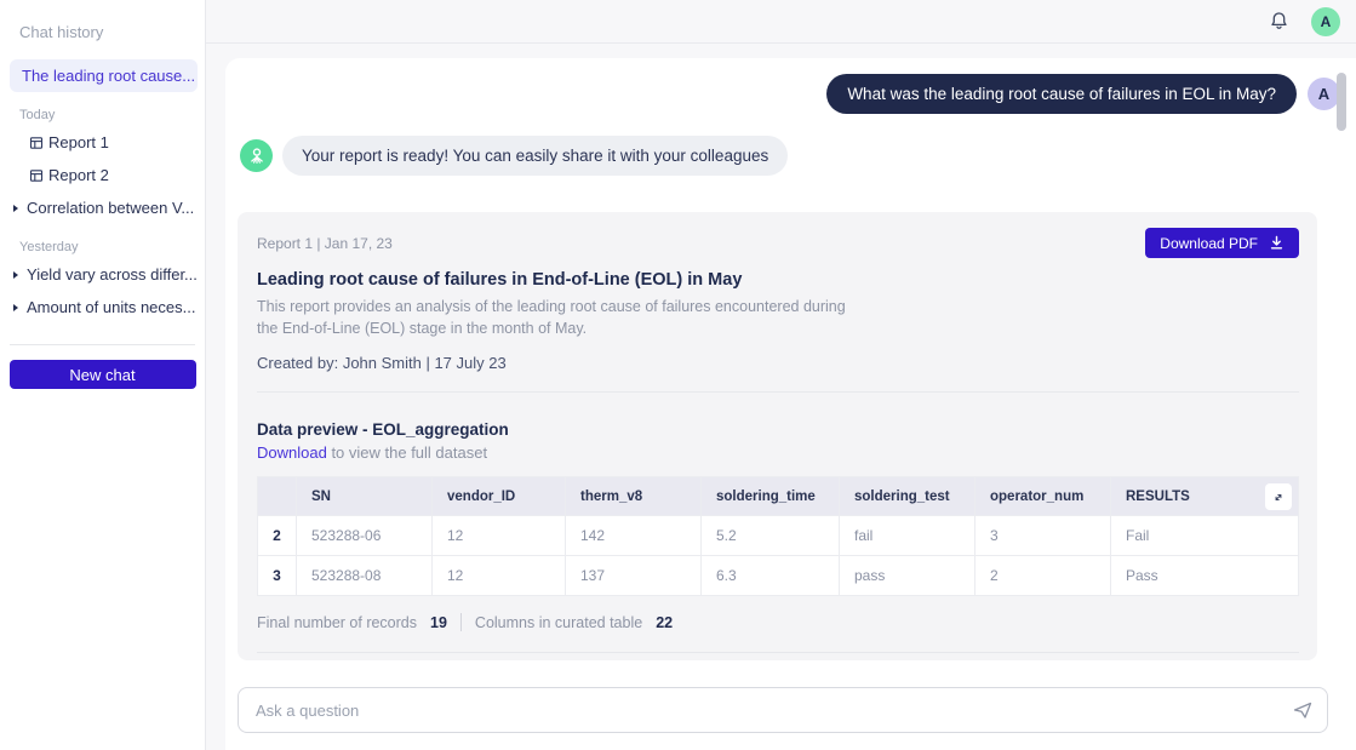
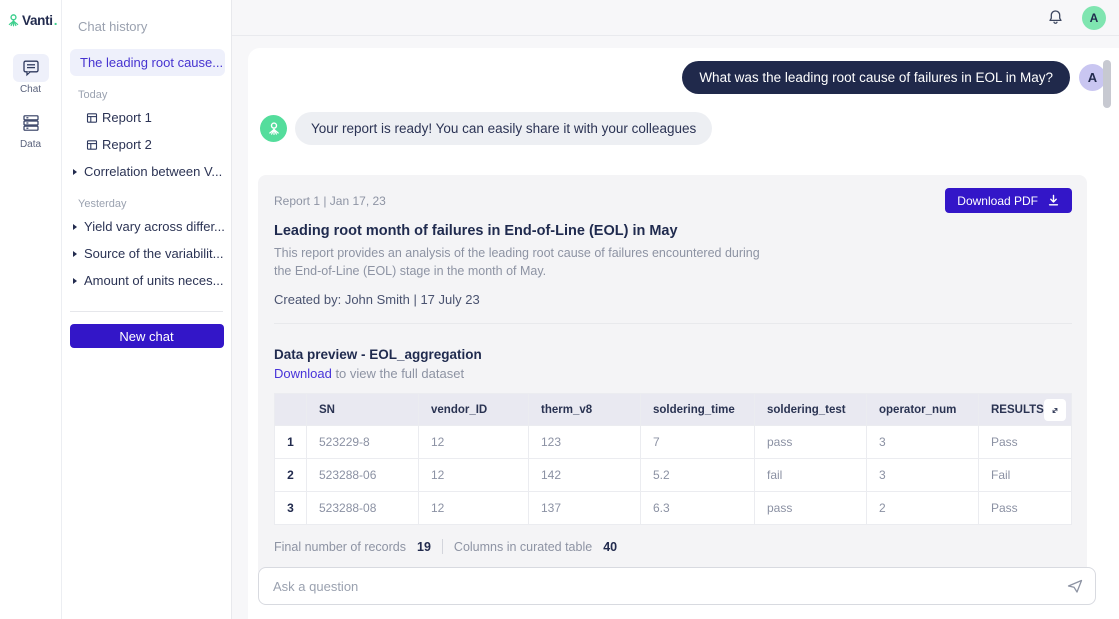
+ Vanti
+ .
+ Chat
+ Data
  Chat history
  The leading root cause...
  Today
  Report 1
  Report 2
  Correlation between V...
  Yesterday
  Yield vary across differ...
+ Source of the variabilit...
  Amount of units neces...
  New chat
  A
  What was the leading root cause of failures in EOL in May?
  A
  Your report is ready! You can easily share it with your colleagues
  Report 1 | Jan 17, 23
  Download PDF
- Leading root cause of failures in End-of-Line (EOL) in May
+ Leading root month of failures in End-of-Line (EOL) in May
  This report provides an analysis of the leading root cause of failures encountered during the End-of-Line (EOL) stage in the month of May.
  Created by: John Smith | 17 July 23
  Data preview - EOL_aggregation
  Download to view the full dataset
  	SN	vendor_ID	therm_v8	soldering_time	soldering_test	operator_num	RESULTS
+ 1	523229-8	12	123	7	pass	3	Pass
  2	523288-06	12	142	5.2	fail	3	Fail
  3	523288-08	12	137	6.3	pass	2	Pass
  Final number of records
  19
  Columns in curated table
- 22
+ 40
  Ask a question
